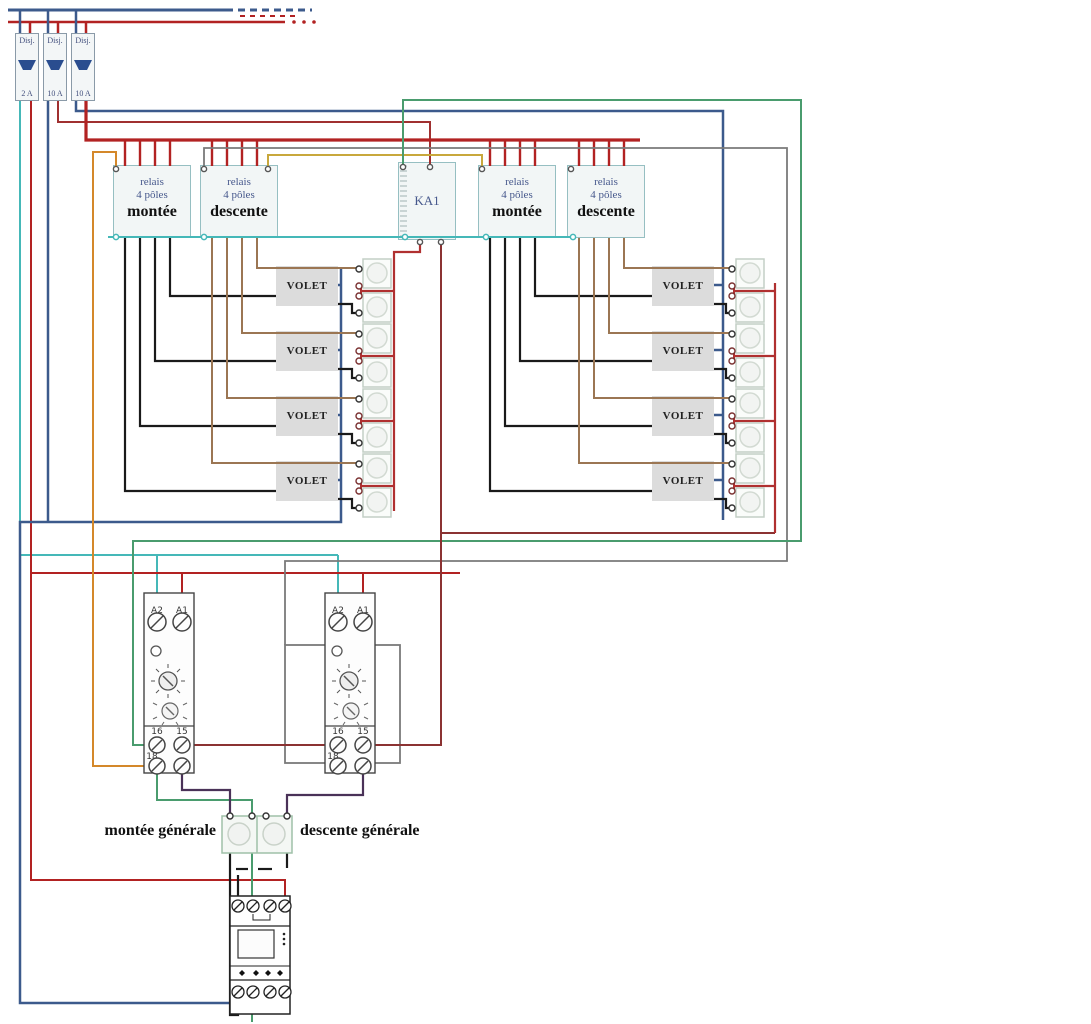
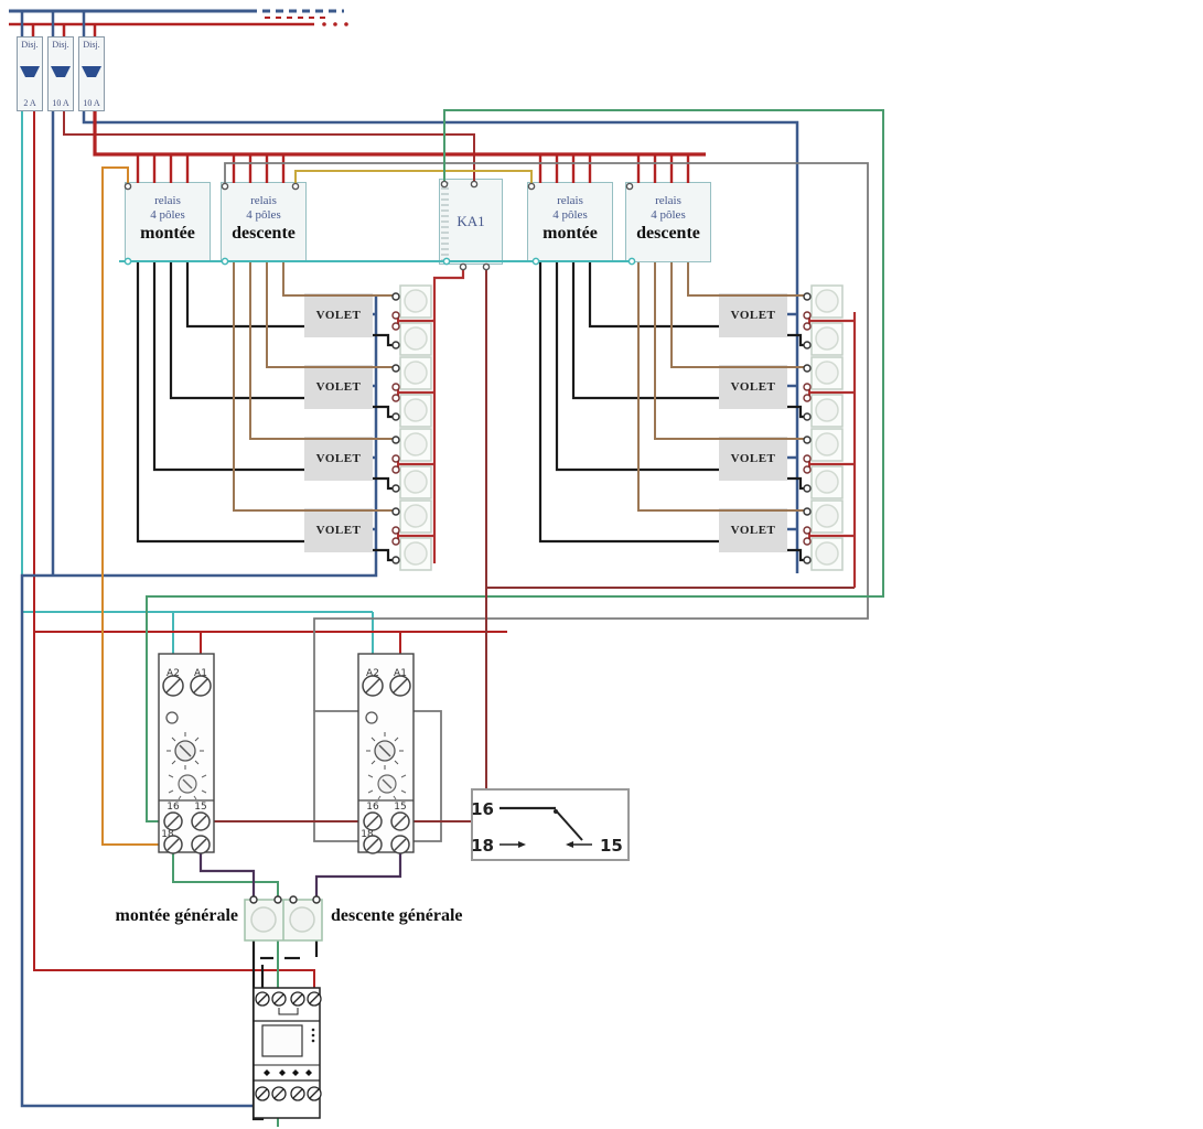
  Disj.
  2 A
  Disj.
  10 A
  Disj.
  10 A
  relais
  4 pôles
  montée
  relais
  4 pôles
  descente
  KA1
  relais
  4 pôles
  montée
  relais
  4 pôles
  descente
  VOLET
  VOLET
  VOLET
  VOLET
  VOLET
  VOLET
  VOLET
  VOLET
  montée générale
  descente générale
+ 16
+ 18
+ 15
